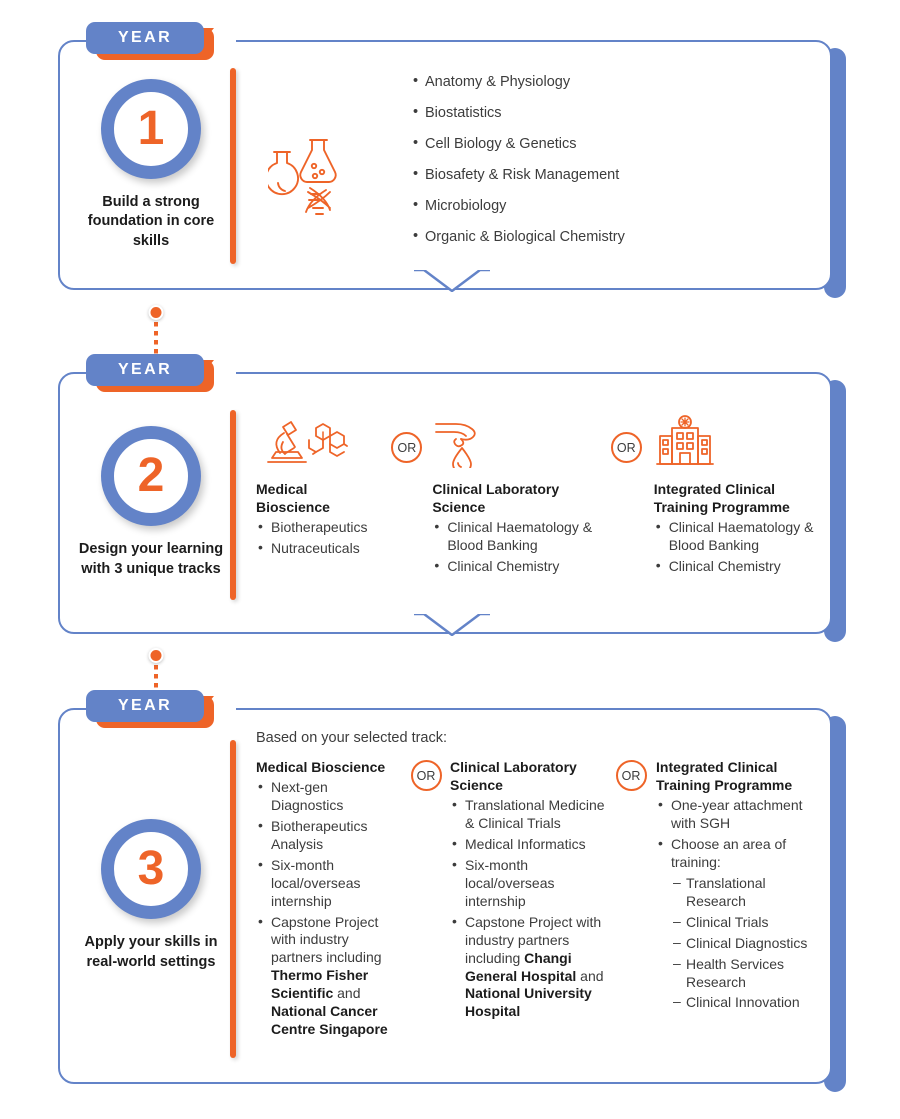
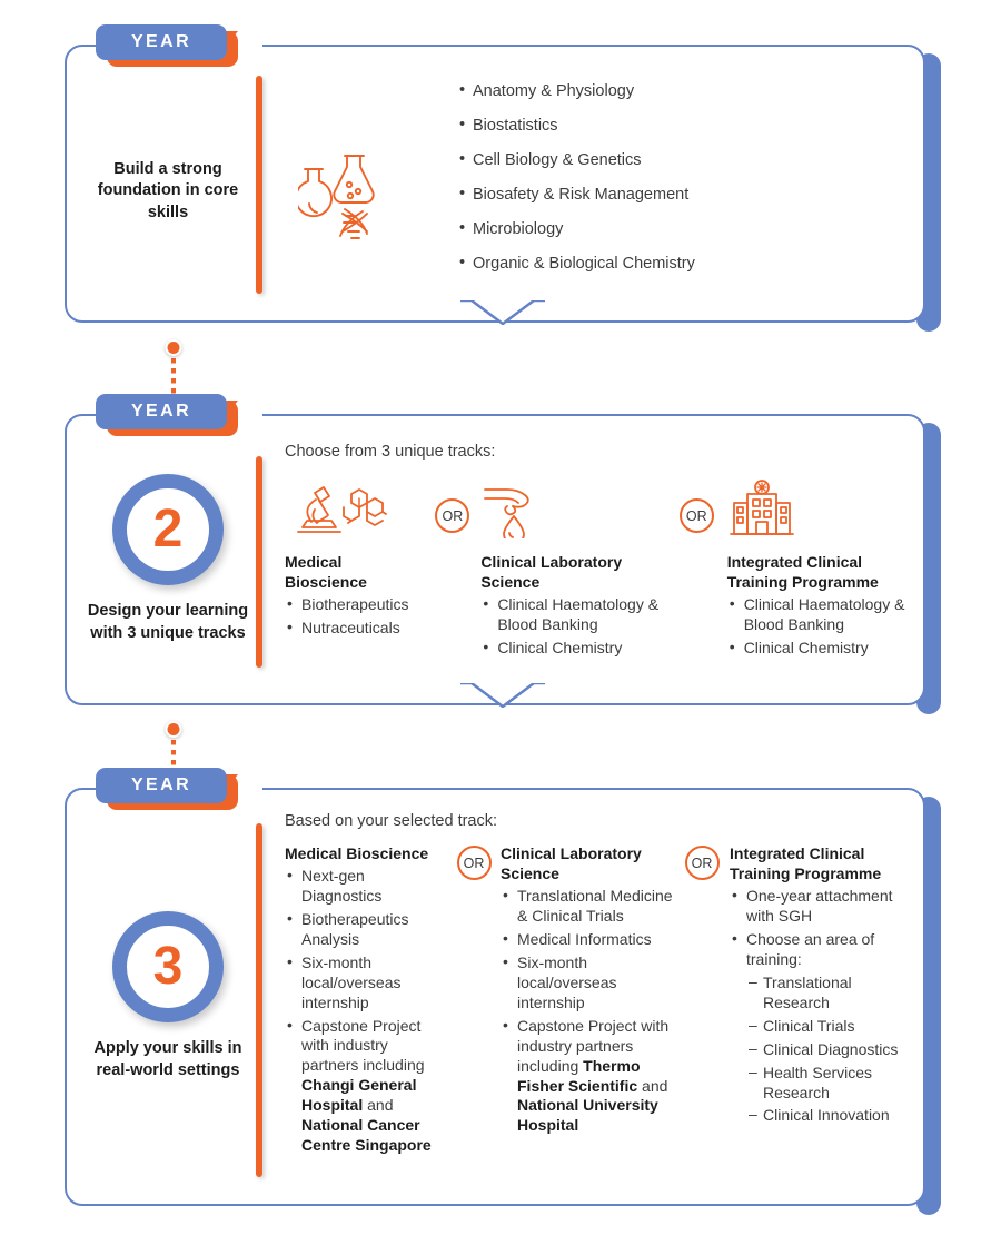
  YEAR
- 1
  Build a strong foundation in core skills
  Anatomy & Physiology
  Biostatistics
  Cell Biology & Genetics
  Biosafety & Risk Management
  Microbiology
  Organic & Biological Chemistry
  YEAR
  2
  Design your learning with 3 unique tracks
+ Choose from 3 unique tracks:
  Medical Bioscience
  Biotherapeutics
  Nutraceuticals
  OR
  Clinical Laboratory Science
  Clinical Haematology & Blood Banking
  Clinical Chemistry
  OR
  Integrated Clinical Training Programme
  Clinical Haematology & Blood Banking
  Clinical Chemistry
  YEAR
  3
  Apply your skills in real-world settings
  Based on your selected track:
  Medical Bioscience
  Next-gen Diagnostics
  Biotherapeutics Analysis
  Six-month local/overseas internship
- Capstone Project with industry partners including Thermo Fisher Scientific and National Cancer Centre Singapore
+ Capstone Project with industry partners including Changi General Hospital and National Cancer Centre Singapore
  OR
  Clinical Laboratory Science
  Translational Medicine & Clinical Trials
  Medical Informatics
  Six-month local/overseas internship
- Capstone Project with industry partners including Changi General Hospital and National University Hospital
+ Capstone Project with industry partners including Thermo Fisher Scientific and National University Hospital
  OR
  Integrated Clinical Training Programme
  One-year attachment with SGH
  Choose an area of training:
  Translational Research
  Clinical Trials
  Clinical Diagnostics
  Health Services Research
  Clinical Innovation
